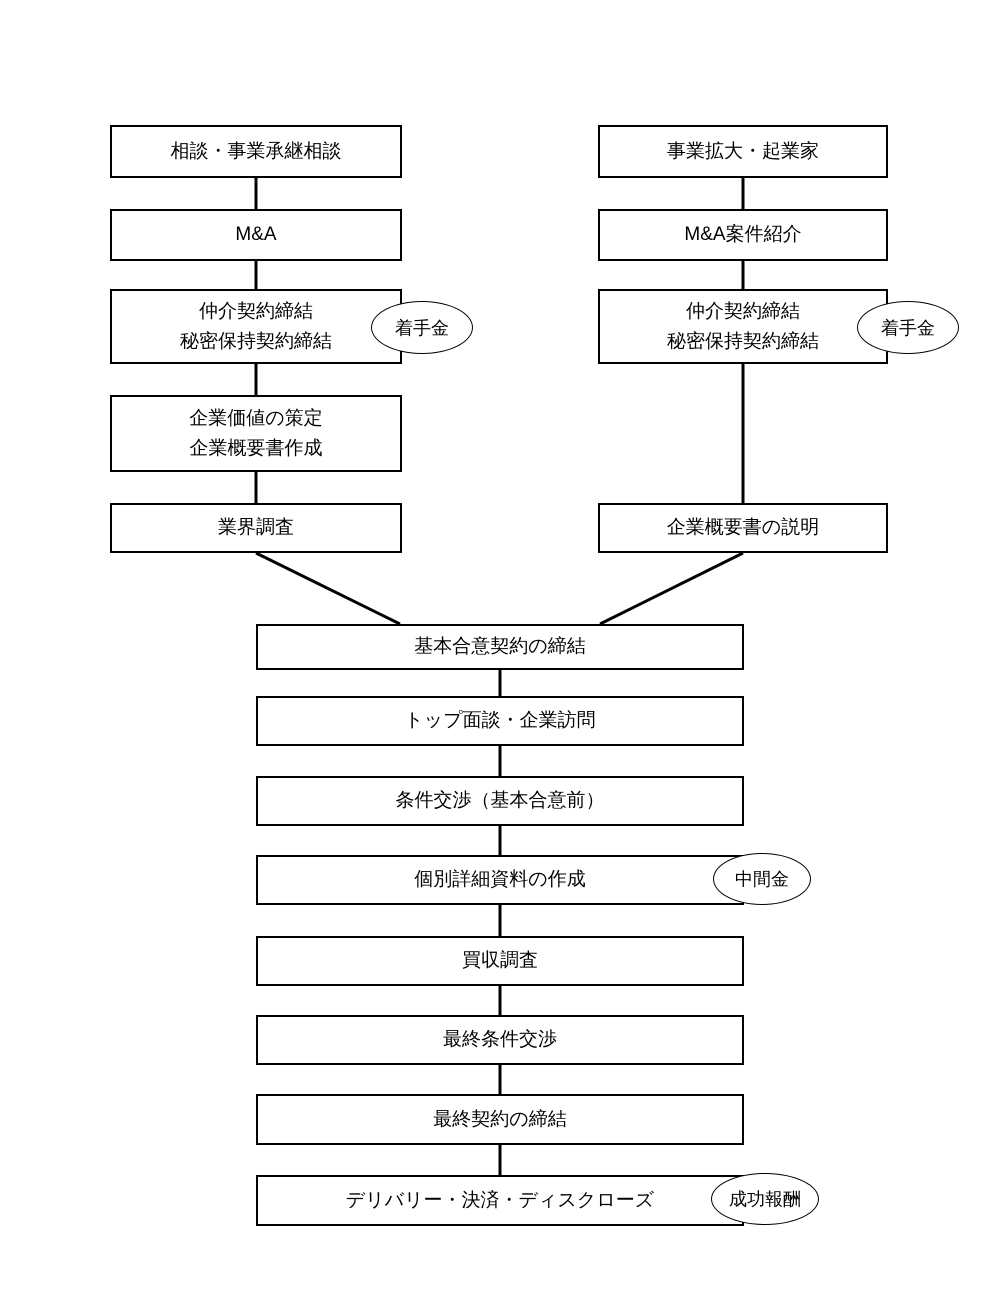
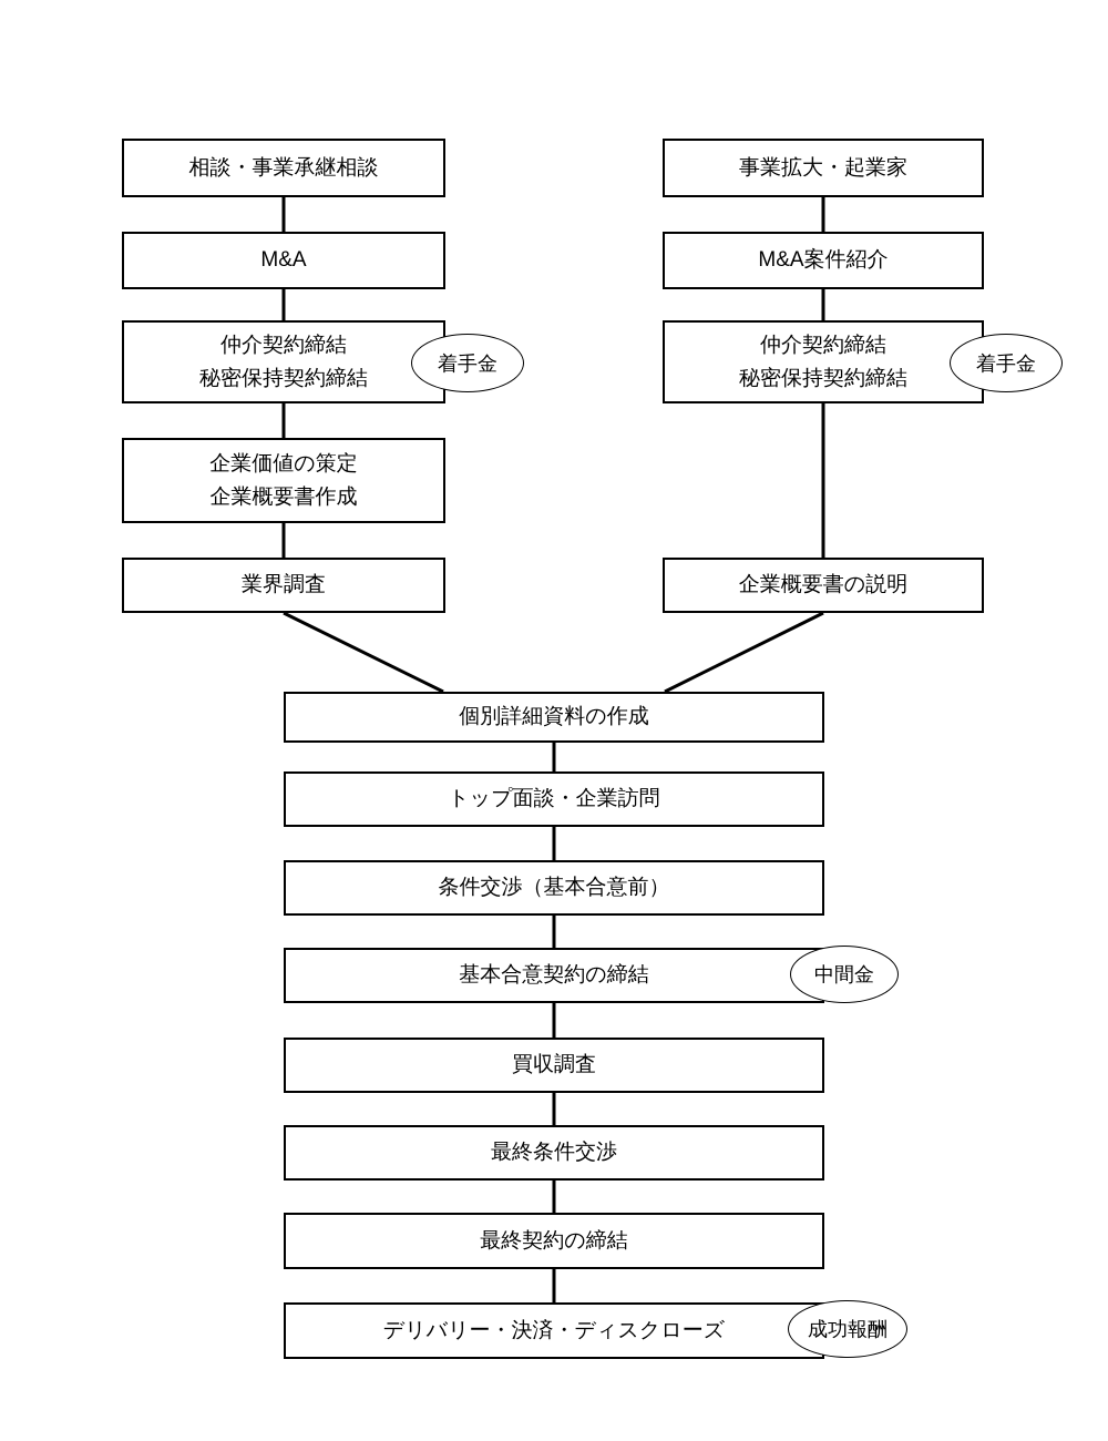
  相談・事業承継相談
  M&A
  仲介契約締結
  秘密保持契約締結
  企業価値の策定
  企業概要書作成
  業界調査
  事業拡大・起業家
  M&A案件紹介
  仲介契約締結
  秘密保持契約締結
  企業概要書の説明
- 基本合意契約の締結
+ 個別詳細資料の作成
  トップ面談・企業訪問
  条件交渉（基本合意前）
- 個別詳細資料の作成
+ 基本合意契約の締結
  買収調査
  最終条件交渉
  最終契約の締結
  デリバリー・決済・ディスクローズ
  着手金
  着手金
  中間金
  成功報酬
